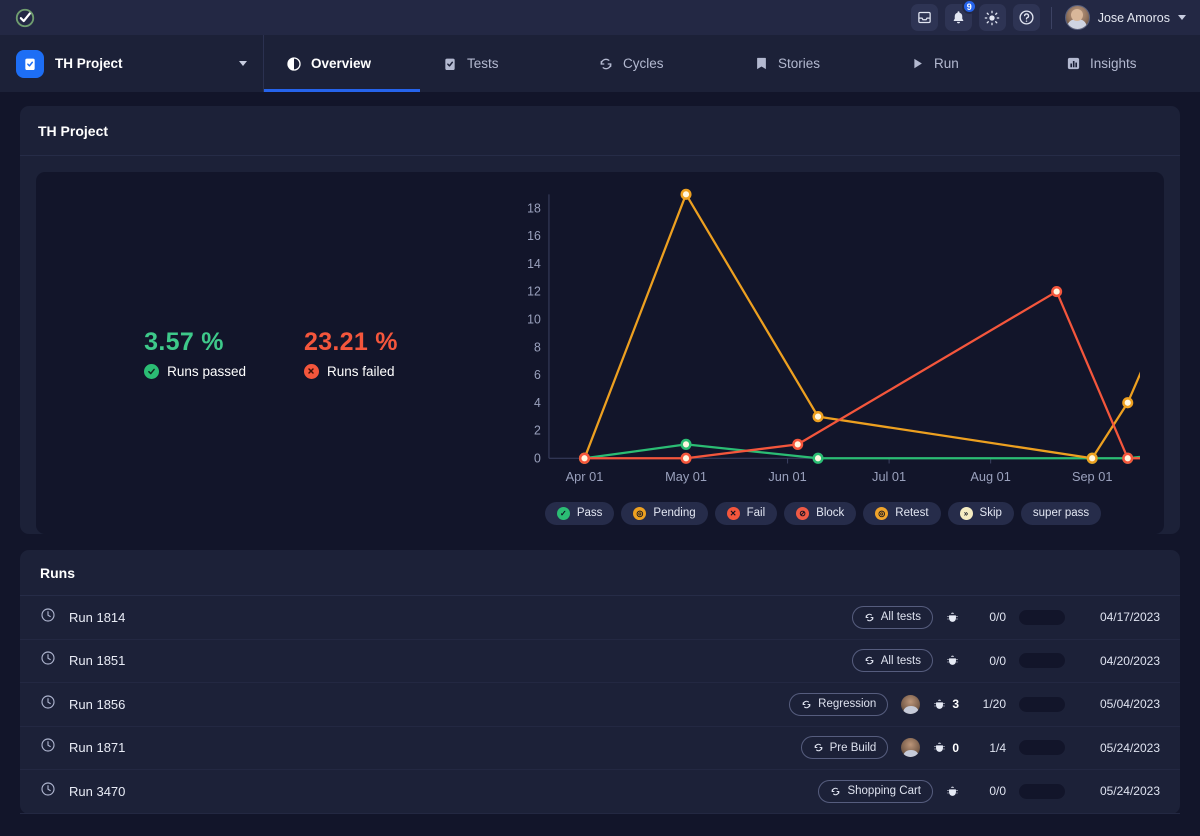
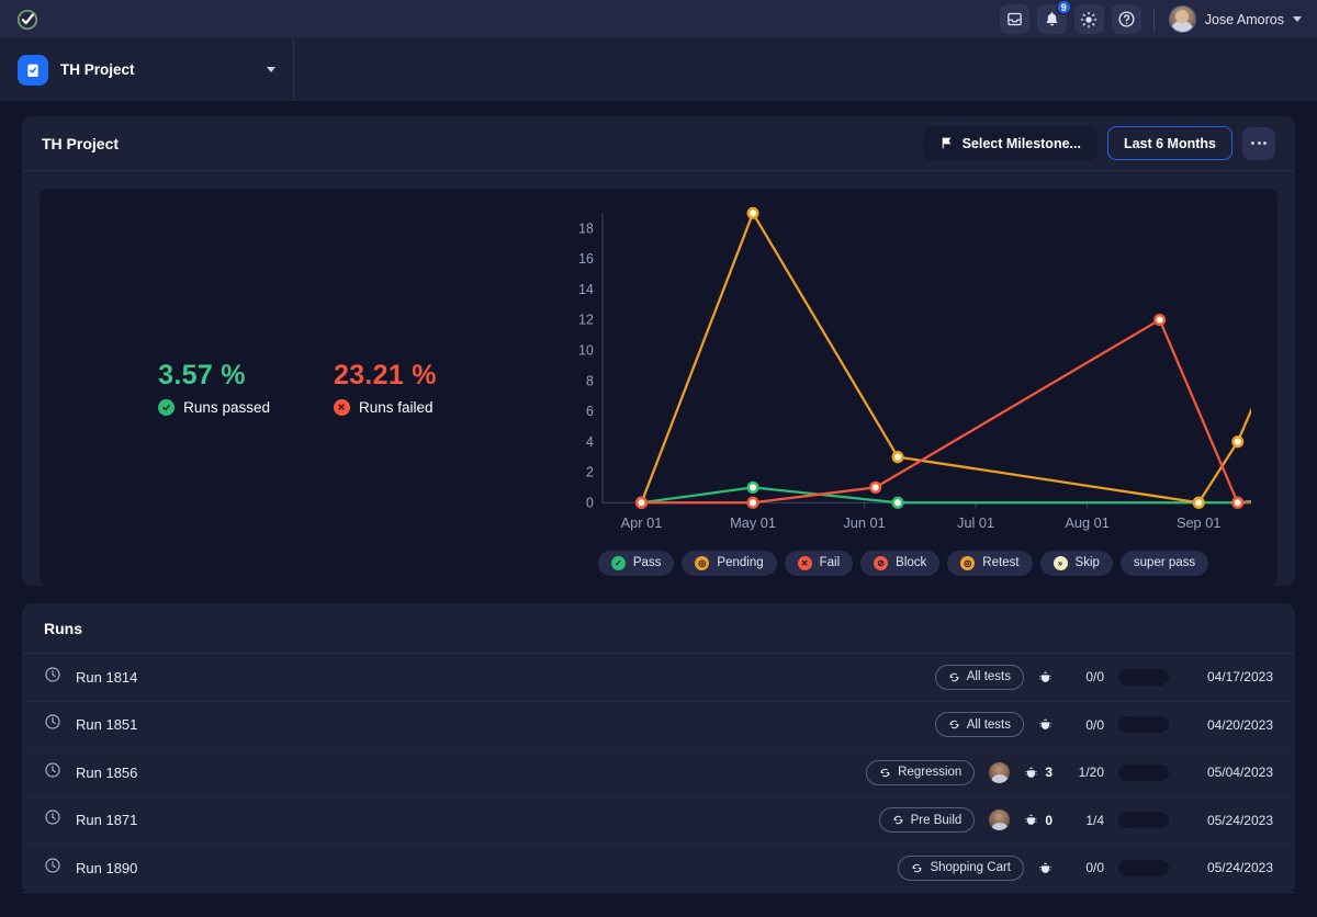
  9
  Jose Amoros
  TH Project
- Overview
- Tests
- Cycles
- Stories
- Run
- Insights
  TH Project
+ Select Milestone...
+ Last 6 Months
  3.57 %
  Runs passed
  23.21 %
  Runs failed
  0
  2
  4
  6
  8
  10
  12
  14
  16
  18
  Apr 01
  May 01
  Jun 01
  Jul 01
  Aug 01
  Sep 01
  ✓
  Pass
  ◎
  Pending
  ✕
  Fail
  ⊘
  Block
  ◎
  Retest
  »
  Skip
  super pass
  Runs
  Run 1814
  All tests
  0/0
  04/17/2023
  Run 1851
  All tests
  0/0
  04/20/2023
  Run 1856
  Regression
  3
  1/20
  05/04/2023
  Run 1871
  Pre Build
  0
  1/4
  05/24/2023
- Run 3470
+ Run 1890
  Shopping Cart
  0/0
  05/24/2023
